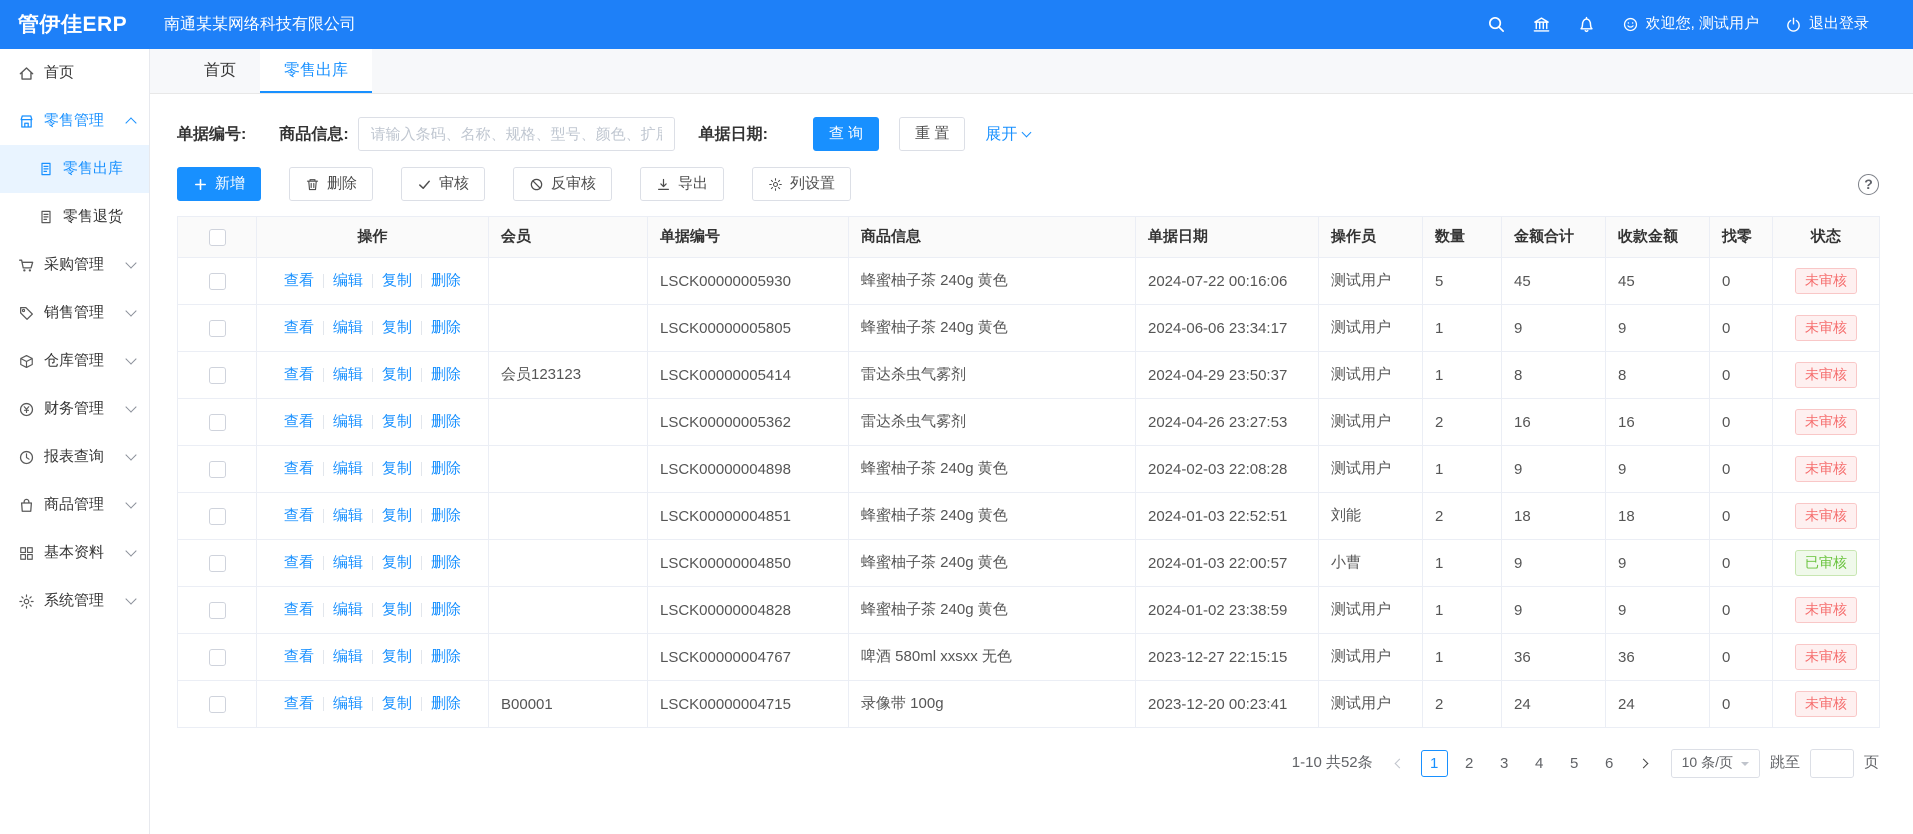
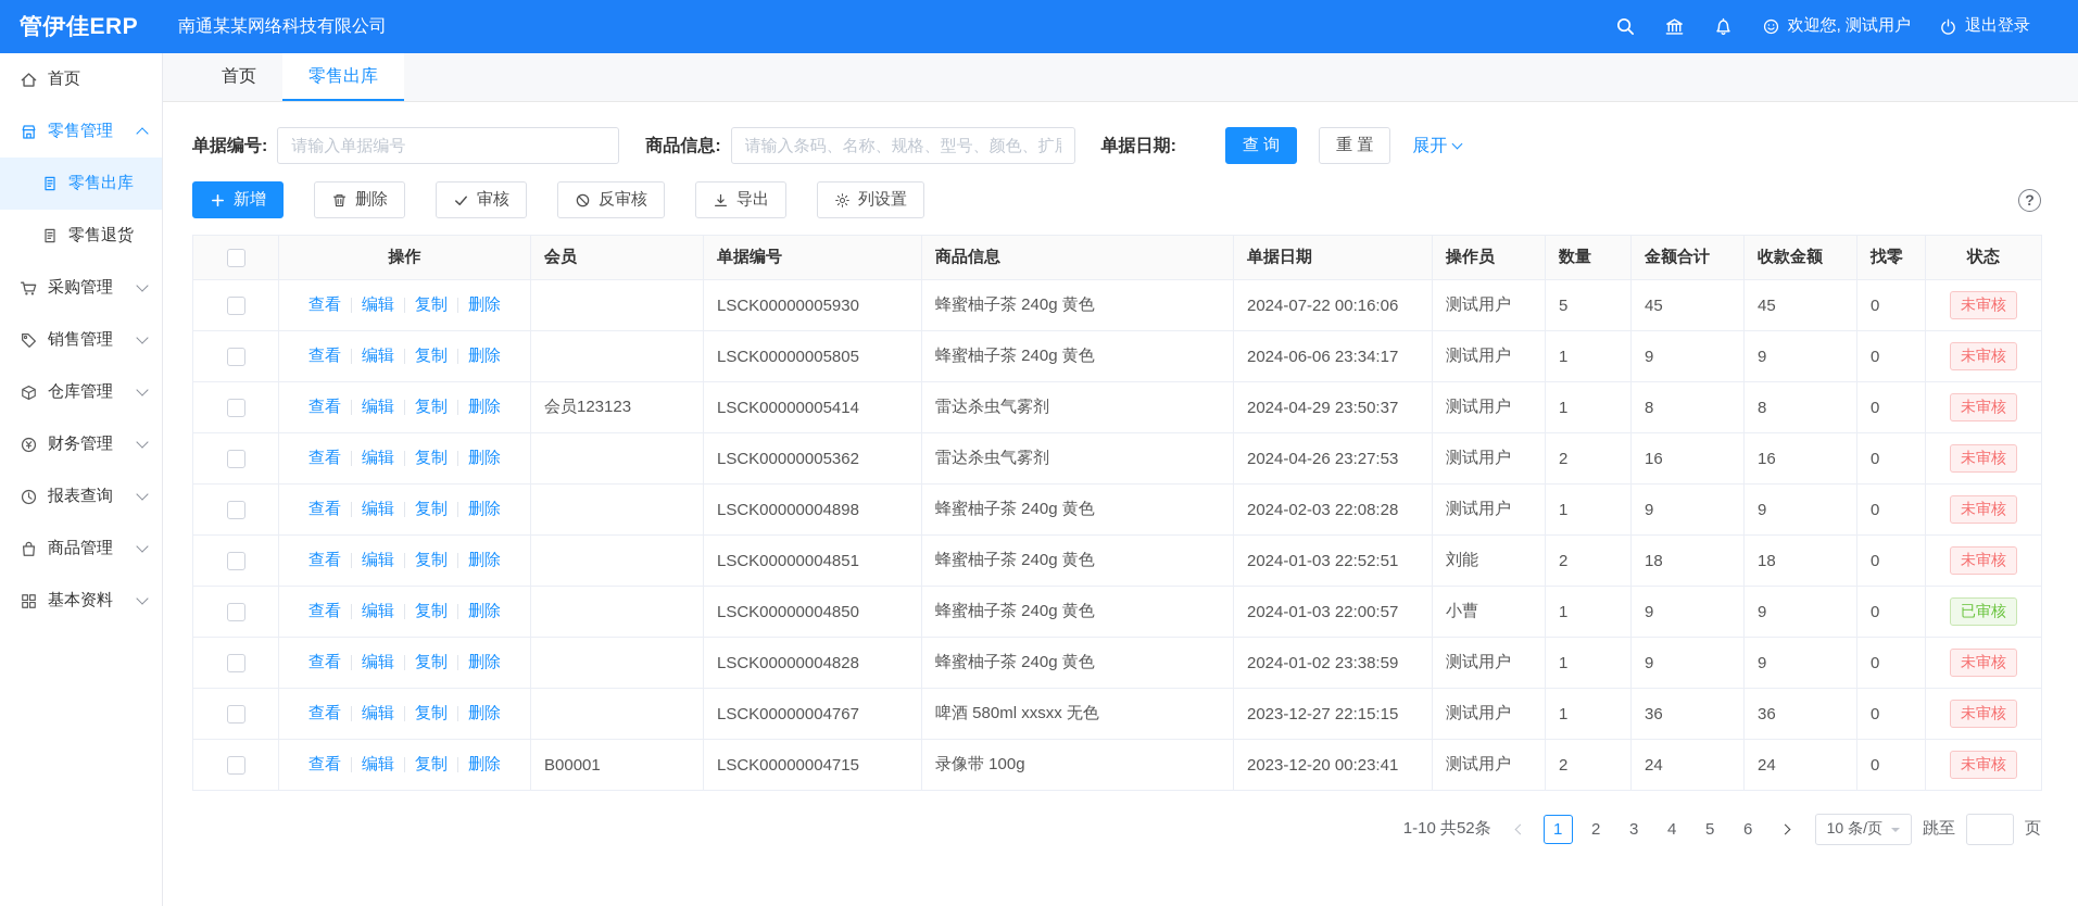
  管伊佳ERP
  南通某某网络科技有限公司
  欢迎您, 测试用户
  退出登录
  首页
  零售管理
  零售出库
  零售退货
  采购管理
  销售管理
  仓库管理
  财务管理
  报表查询
  商品管理
  基本资料
- 系统管理
  首页
  零售出库
  单据编号:
+ 请输入单据编号
  商品信息:
  请输入条码、名称、规格、型号、颜色、扩
  单据日期:
  查 询
  重 置
  展开
  新增
  删除
  审核
  反审核
  导出
  列设置
  ?
  	操作	会员	单据编号	商品信息	单据日期	操作员	数量	金额合计	收款金额	找零	状态
  	查看 编辑 复制 删除		LSCK00000005930	蜂蜜柚子茶 240g 黄色	2024-07-22 00:16:06	测试用户	5	45	45	0	未审核
  	查看 编辑 复制 删除		LSCK00000005805	蜂蜜柚子茶 240g 黄色	2024-06-06 23:34:17	测试用户	1	9	9	0	未审核
  	查看 编辑 复制 删除	会员123123	LSCK00000005414	雷达杀虫气雾剂	2024-04-29 23:50:37	测试用户	1	8	8	0	未审核
  	查看 编辑 复制 删除		LSCK00000005362	雷达杀虫气雾剂	2024-04-26 23:27:53	测试用户	2	16	16	0	未审核
  	查看 编辑 复制 删除		LSCK00000004898	蜂蜜柚子茶 240g 黄色	2024-02-03 22:08:28	测试用户	1	9	9	0	未审核
  	查看 编辑 复制 删除		LSCK00000004851	蜂蜜柚子茶 240g 黄色	2024-01-03 22:52:51	刘能	2	18	18	0	未审核
  	查看 编辑 复制 删除		LSCK00000004850	蜂蜜柚子茶 240g 黄色	2024-01-03 22:00:57	小曹	1	9	9	0	已审核
  	查看 编辑 复制 删除		LSCK00000004828	蜂蜜柚子茶 240g 黄色	2024-01-02 23:38:59	测试用户	1	9	9	0	未审核
  	查看 编辑 复制 删除		LSCK00000004767	啤酒 580ml xxsxx 无色	2023-12-27 22:15:15	测试用户	1	36	36	0	未审核
  	查看 编辑 复制 删除	B00001	LSCK00000004715	录像带 100g	2023-12-20 00:23:41	测试用户	2	24	24	0	未审核
  1-10 共52条
  1
  2
  3
  4
  5
  6
  10 条/页
  跳至
  页
